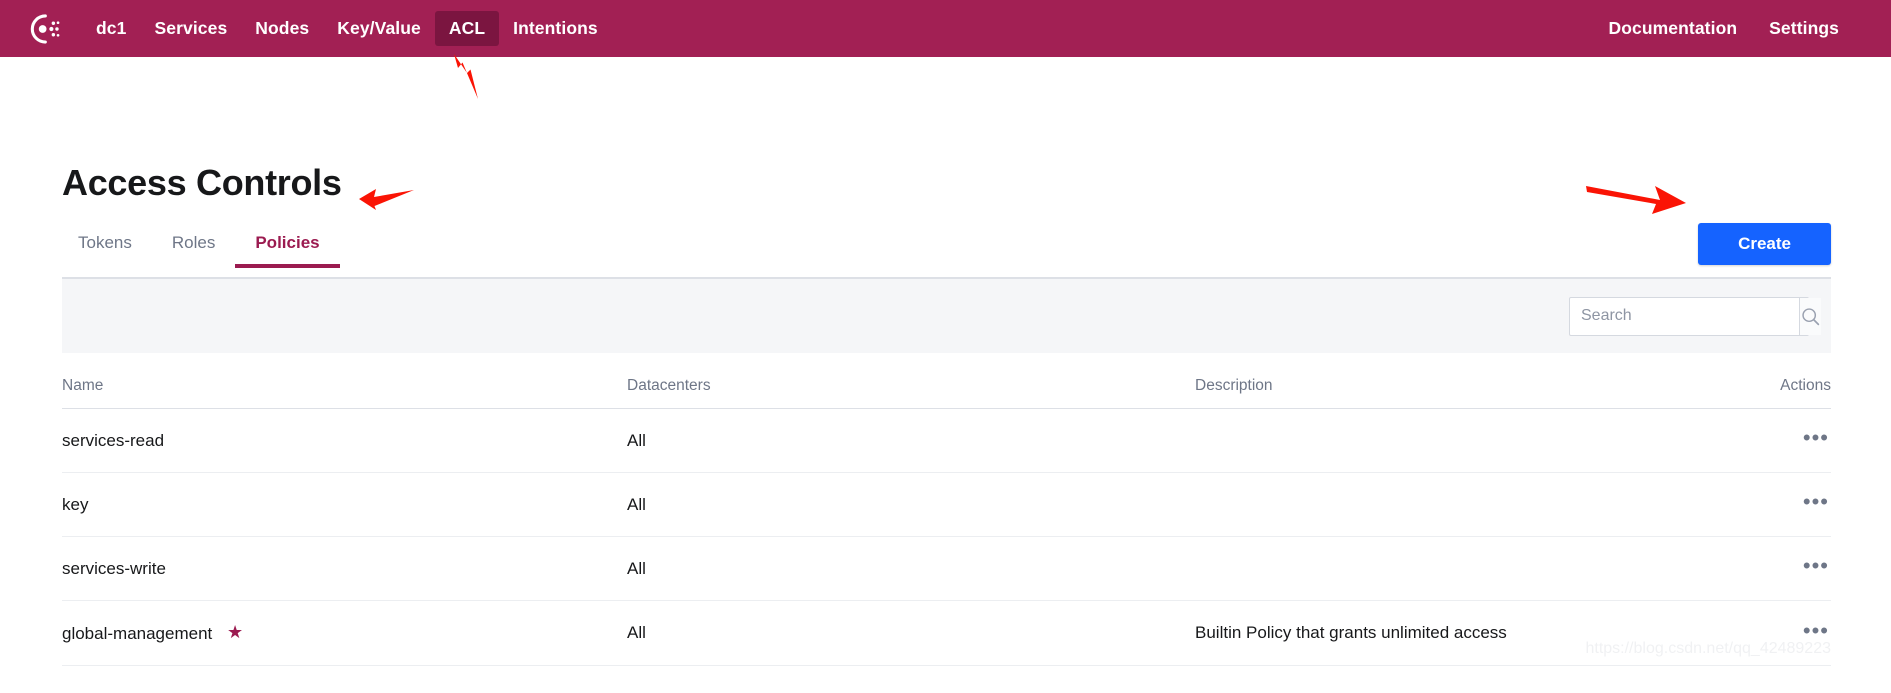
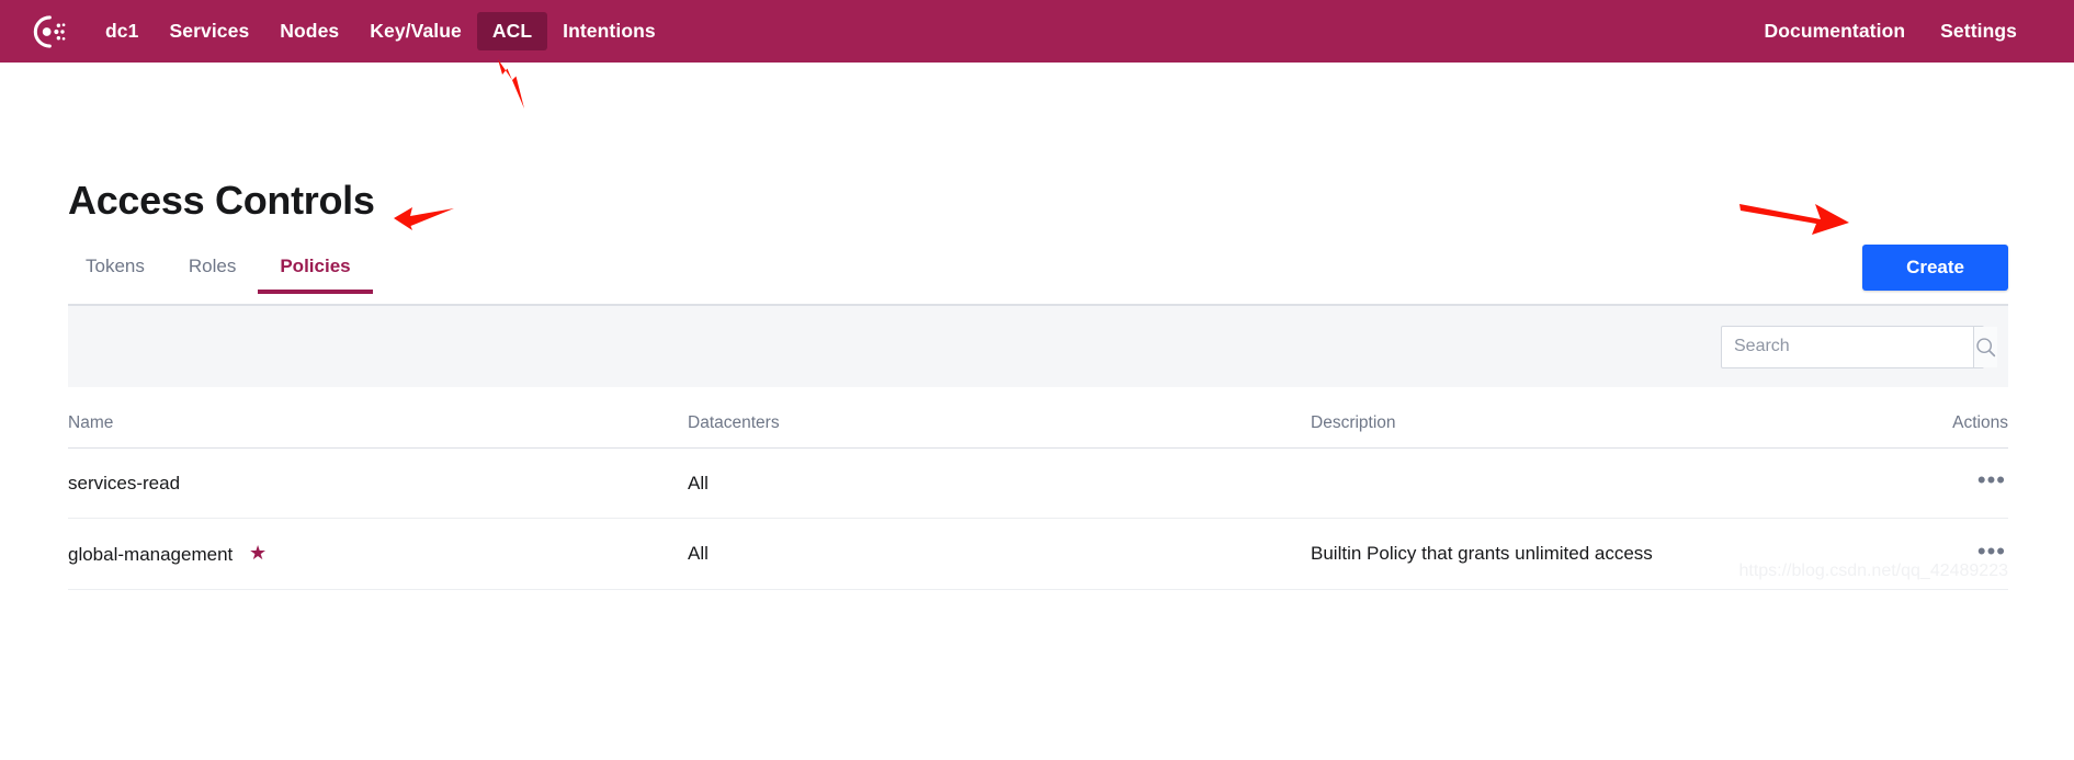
  dc1
  Services
  Nodes
  Key/Value
  ACL
  Intentions
  Documentation
  Settings
  Access Controls
  Tokens
  Roles
  Policies
  Create
  Search
  Name	Datacenters	Description	Actions
  services-read	All		•••
- key	All		•••
- services-write	All		•••
  global-management ★	All	Builtin Policy that grants unlimited access	•••
